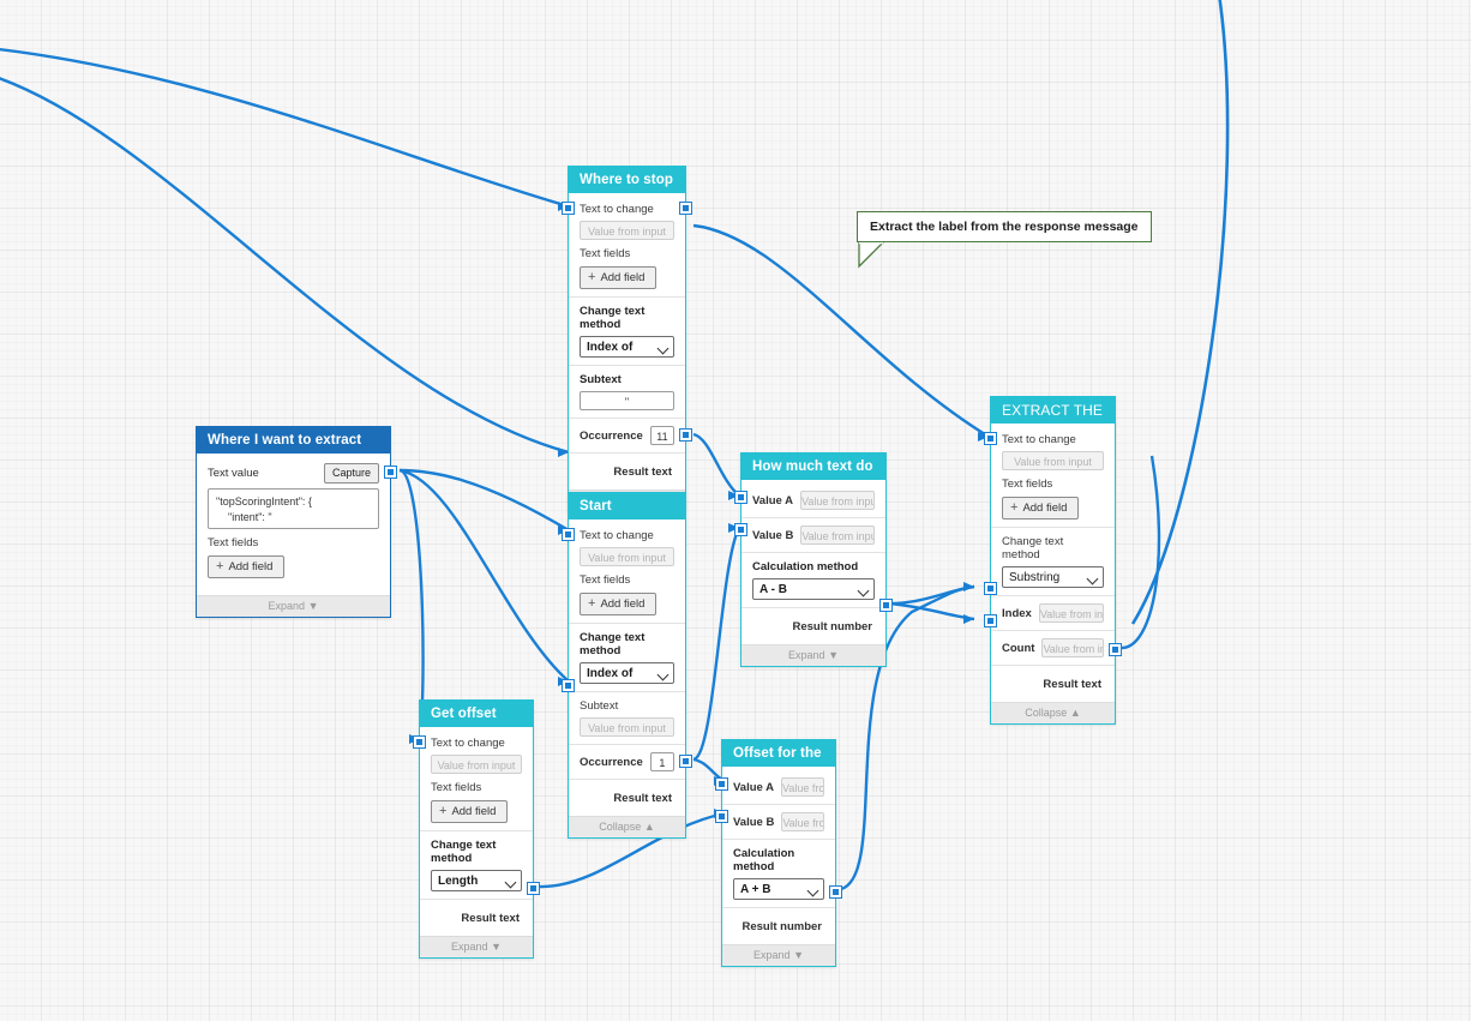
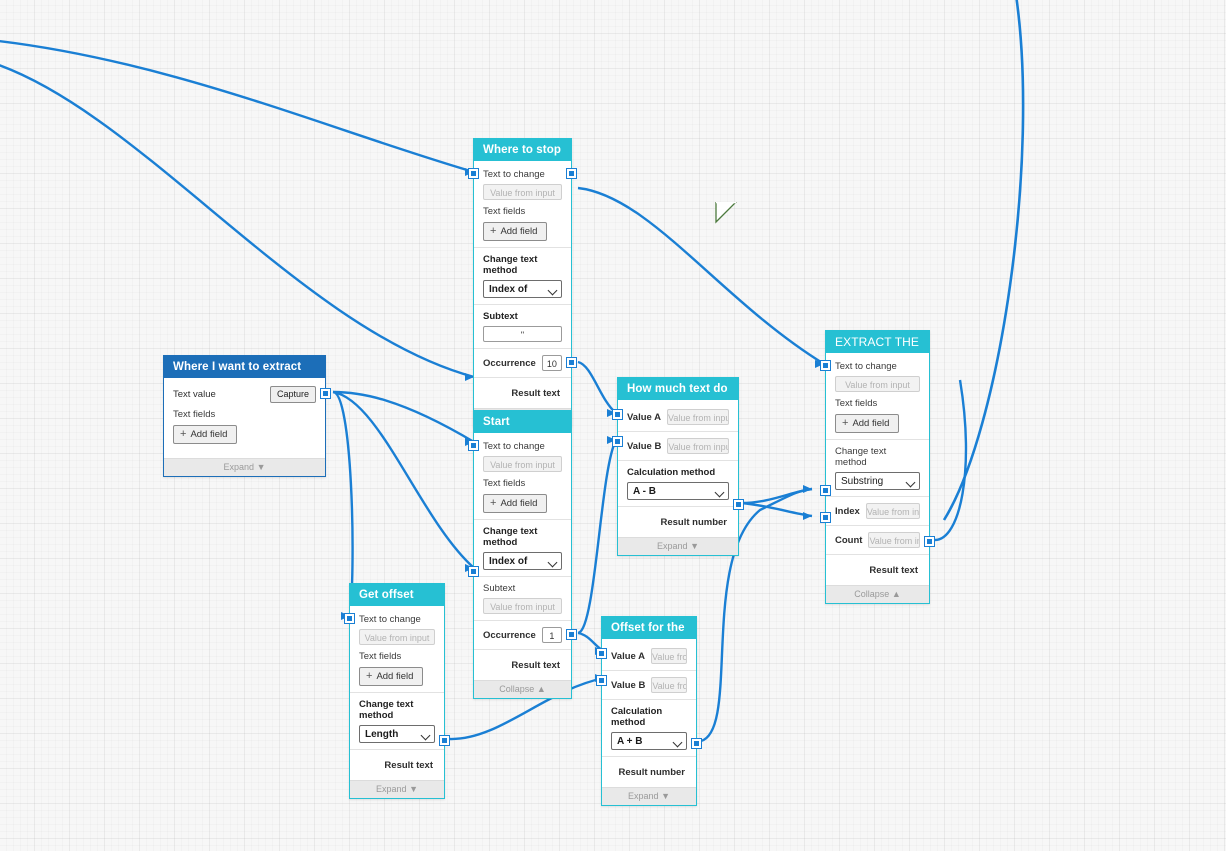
  Where to stop
  Text to change
  Value from input
  Text fields
  + Add field
  Change text method
  Index of
  Subtext
  "
  Occurrence
- 11
+ 10
  Result text
  Where I want to extract from
  Text value
  Capture
- "topScoringIntent": {
- "intent": "
  Text fields
  + Add field
  Expand ▼
  Start extraction
  Text to change
  Value from input
  Text fields
  + Add field
  Change text method
  Index of
  Subtext
  Value from input
  Occurrence
  1
  Result text
  Collapse ▲
  How much text do I want
  Value A
  Value from inpu
  Value B
  Value from inpu
  Calculation method
  A - B
  Result number
  Expand ▼
  EXTRACT THE LABEL
  Text to change
  Value from input
  Text fields
  + Add field
  Change text method
  Substring
  Index
  Value from in
  Count
  Value from in
  Result text
  Collapse ▲
  Get offset length
  Text to change
  Value from input
  Text fields
  + Add field
  Change text method
  Length
  Result text
  Expand ▼
  Offset for the extract
  Value A
  Value B
  Calculation method
  A + B
  Result number
  Expand ▼
- Extract the label from the response message
